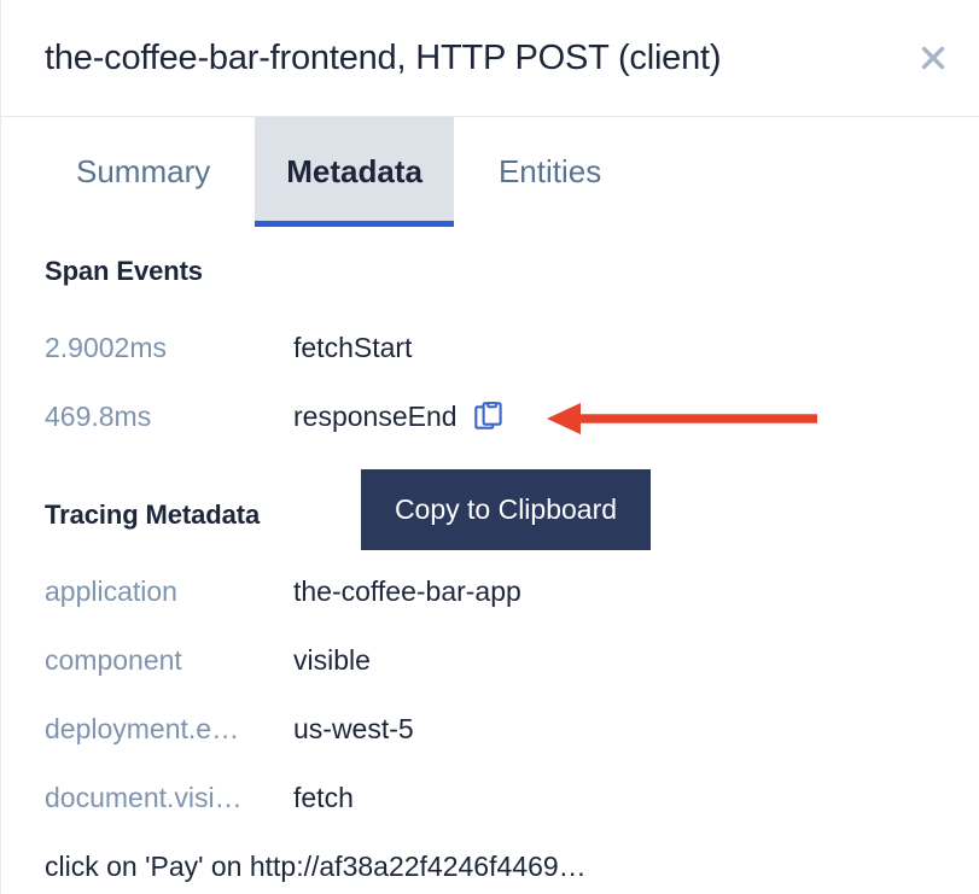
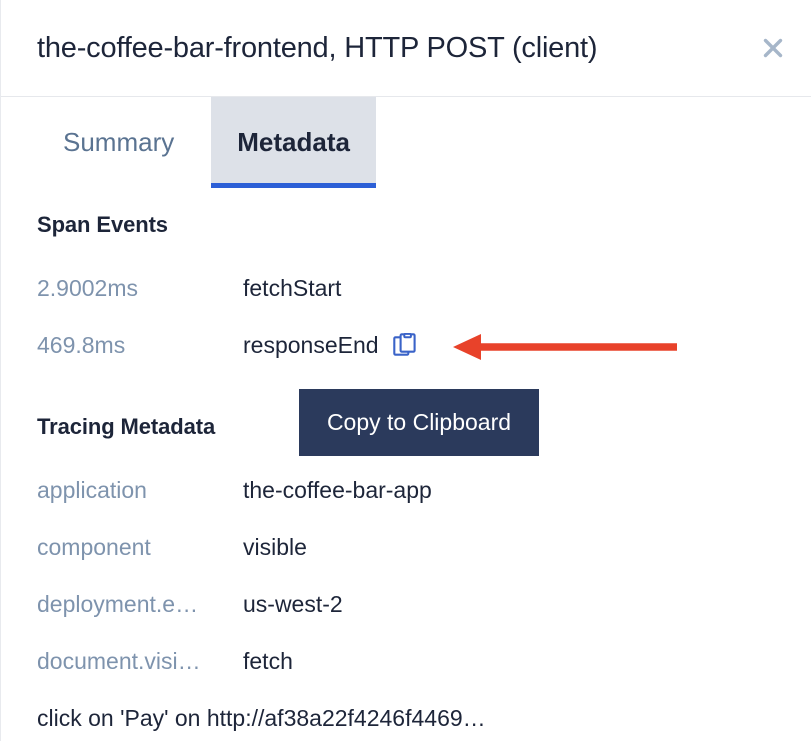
  the-coffee-bar-frontend, HTTP POST (client)
  Summary
  Metadata
- Entities
  Span Events
  2.9002ms
  fetchStart
  469.8ms
  responseEnd
  Tracing Metadata
  application
  the-coffee-bar-app
  component
  visible
  deployment.e…
- us-west-5
+ us-west-2
  document.visi…
  fetch
  click on 'Pay' on http://af38a22f4246f4469…
  Copy to Clipboard
